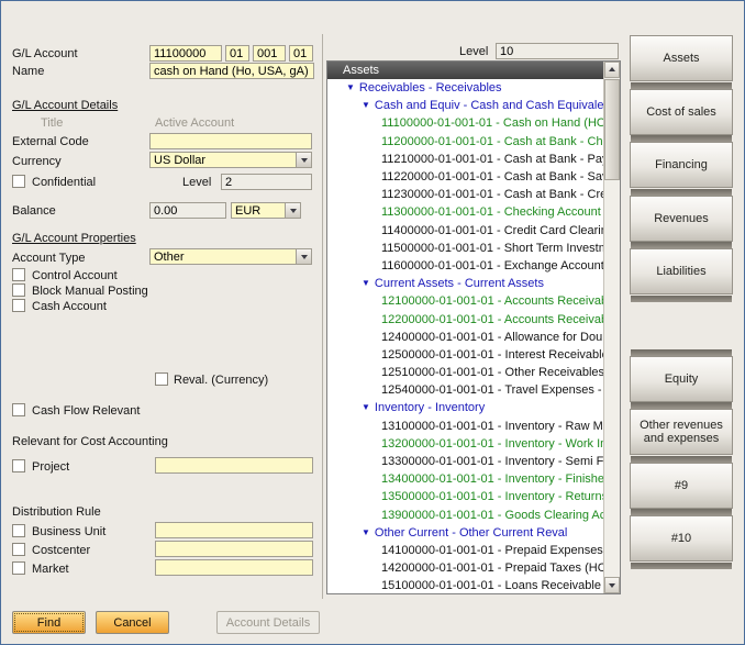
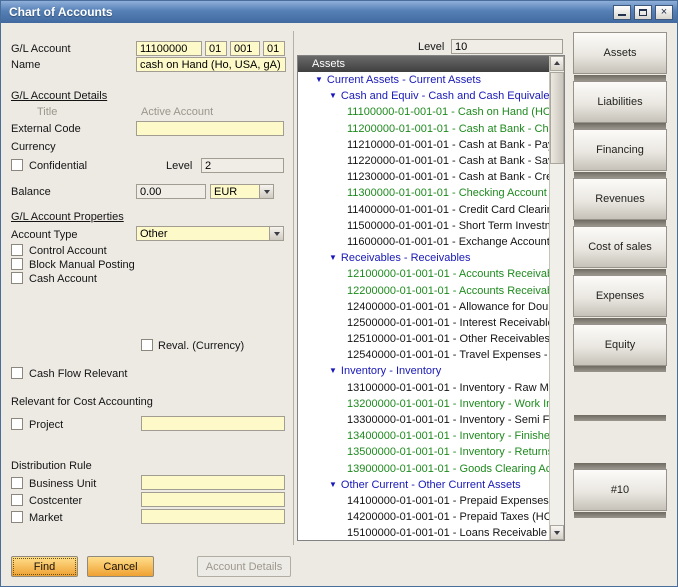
+ Chart of Accounts
+ ×
  G/L Account
  11100000
  01
  001
  01
  Name
  cash on Hand (Ho, USA, gA)
  G/L Account Details
  Title
  Active Account
  External Code
  Currency
- US Dollar
  Confidential
  Level
  2
  Balance
  0.00
  EUR
  G/L Account Properties
  Account Type
  Other
  Control Account
  Block Manual Posting
  Cash Account
  Reval. (Currency)
  Cash Flow Relevant
  Relevant for Cost Accounting
  Project
  Distribution Rule
  Business Unit
  Costcenter
  Market
  Level
  10
  Assets
  ▼
- Receivables - Receivables
+ Current Assets - Current Assets
  ▼
  Cash and Equiv - Cash and Cash Equivale
  11100000-01-001-01 - Cash on Hand (HO
  11200000-01-001-01 - Cash at Bank - Ch
  11210000-01-001-01 - Cash at Bank - Pa
  11220000-01-001-01 - Cash at Bank - Sa
  11230000-01-001-01 - Cash at Bank - Cr
  11300000-01-001-01 - Checking Account
  11400000-01-001-01 - Credit Card Cleari
  11500000-01-001-01 - Short Term Invest
  11600000-01-001-01 - Exchange Accoun
  ▼
- Current Assets - Current Assets
+ Receivables - Receivables
  12100000-01-001-01 - Accounts Receiva
  12200000-01-001-01 - Accounts Receiva
  12400000-01-001-01 - Allowance for Dou
  12500000-01-001-01 - Interest Receivabl
  12510000-01-001-01 - Other Receivables
  12540000-01-001-01 - Travel Expenses -
  ▼
  Inventory - Inventory
  13100000-01-001-01 - Inventory - Raw M
  13200000-01-001-01 - Inventory - Work I
  13300000-01-001-01 - Inventory - Semi F
  13400000-01-001-01 - Inventory - Finishe
  13500000-01-001-01 - Inventory - Return
  13900000-01-001-01 - Goods Clearing A
  ▼
- Other Current - Other Current Reval
+ Other Current - Other Current Assets
  14100000-01-001-01 - Prepaid Expenses
  14200000-01-001-01 - Prepaid Taxes (HO
  15100000-01-001-01 - Loans Receivable
  Assets
- Cost of sales
+ Liabilities
  Financing
  Revenues
- Liabilities
+ Cost of sales
+ Expenses
  Equity
- Other revenues and expenses
- #9
  #10
  Find
  Cancel
  Account Details
